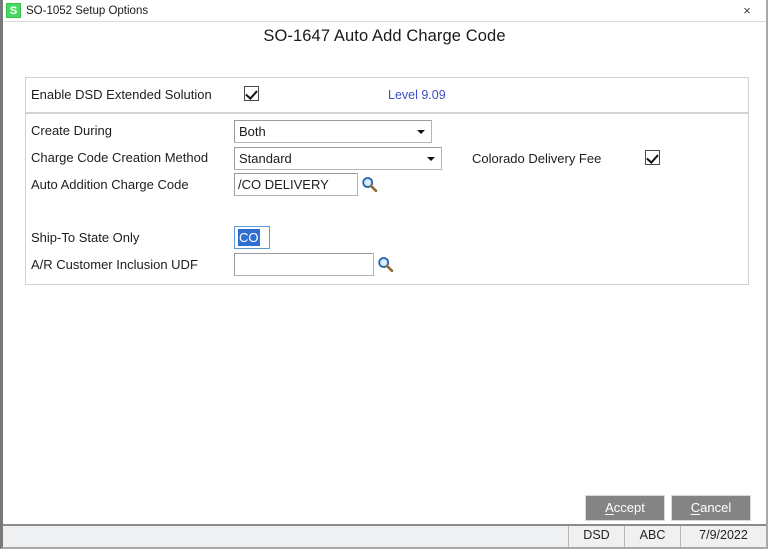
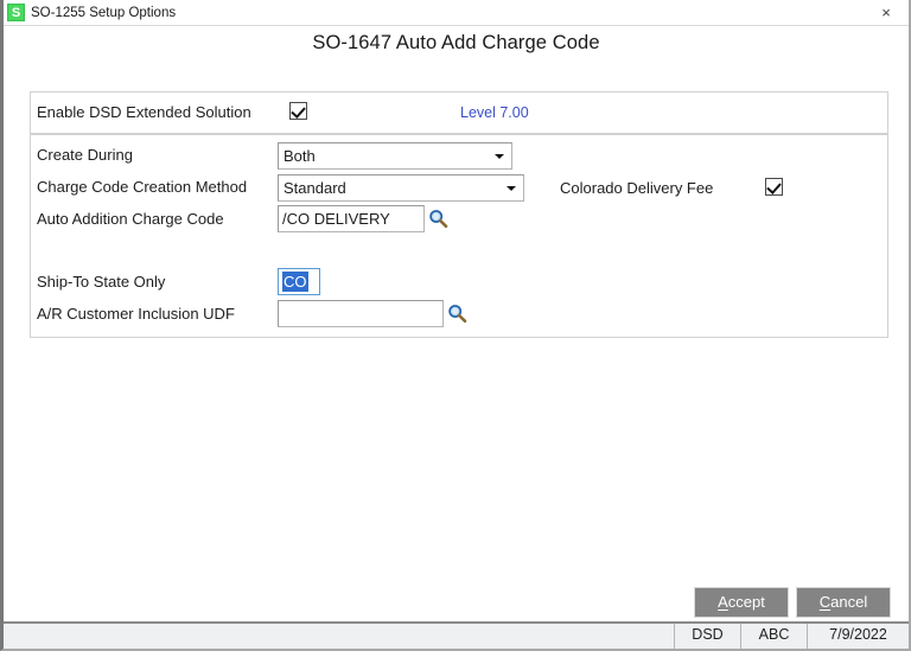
  S
- SO-1052 Setup Options
+ SO-1255 Setup Options
  ×
  SO-1647 Auto Add Charge Code
  Enable DSD Extended Solution
- Level 9.09
+ Level 7.00
  Create During
  Both
  Charge Code Creation Method
  Standard
  Colorado Delivery Fee
  Auto Addition Charge Code
  /CO DELIVERY
  Ship-To State Only
  CO
  A/R Customer Inclusion UDF
  Accept
  Cancel
  DSD
  ABC
  7/9/2022
